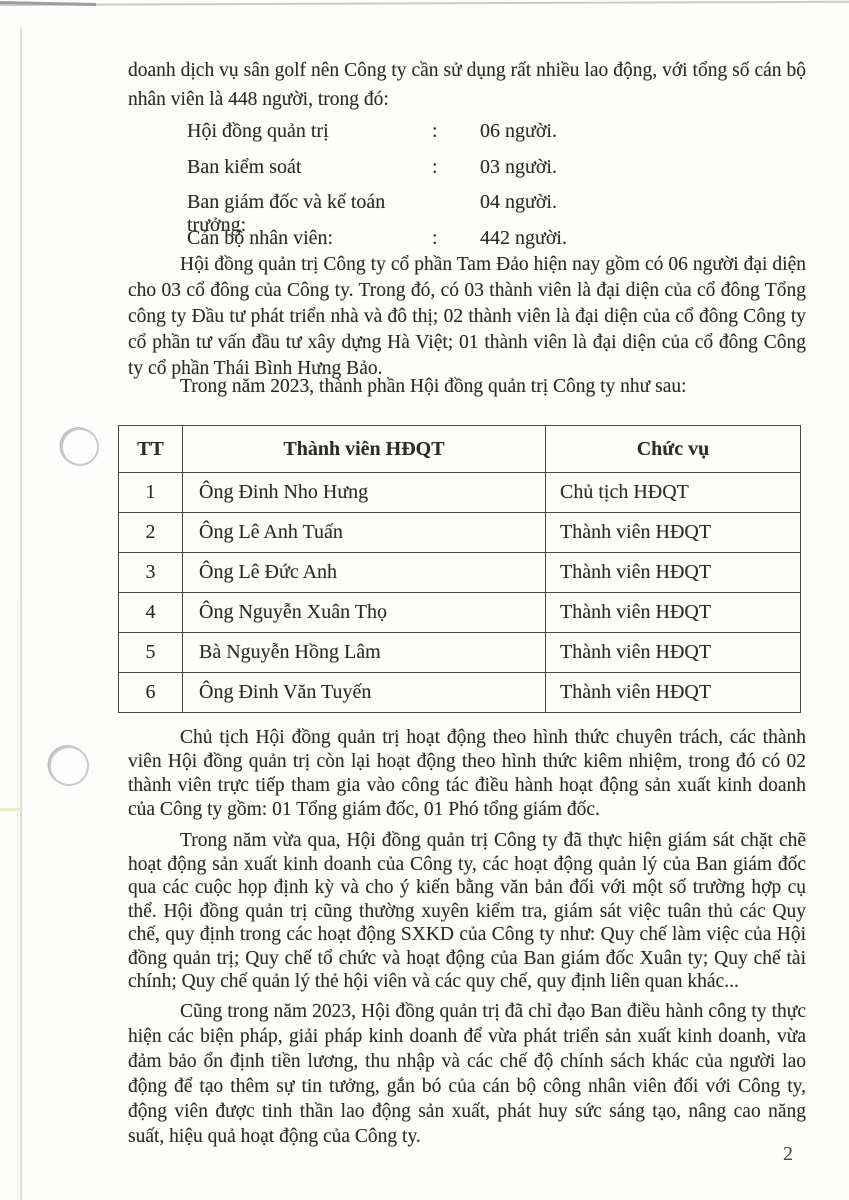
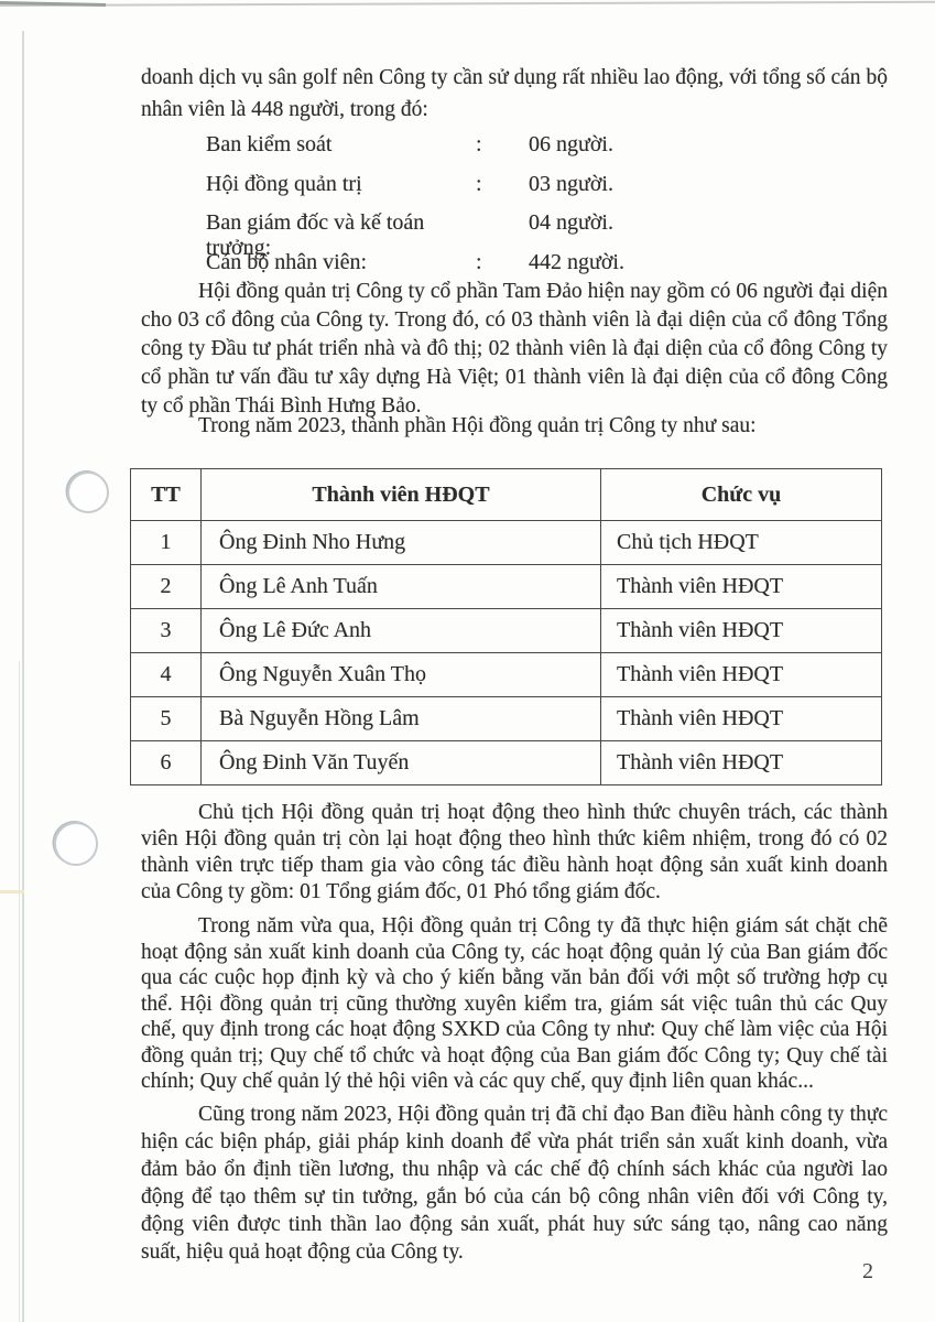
  doanh dịch vụ sân golf nên Công ty cần sử dụng rất nhiều lao động, với tổng số cán bộ nhân viên là 448 người, trong đó:
- Hội đồng quản trị
+ Ban kiểm soát
  :
  06 người.
- Ban kiểm soát
+ Hội đồng quản trị
  :
  03 người.
  Ban giám đốc và kế toán trưởng:
  04 người.
  Cán bộ nhân viên:
  :
  442 người.
  Hội đồng quản trị Công ty cổ phần Tam Đảo hiện nay gồm có 06 người đại diện cho 03 cổ đông của Công ty. Trong đó, có 03 thành viên là đại diện của cổ đông Tổng công ty Đầu tư phát triển nhà và đô thị; 02 thành viên là đại diện của cổ đông Công ty cổ phần tư vấn đầu tư xây dựng Hà Việt; 01 thành viên là đại diện của cổ đông Công ty cổ phần Thái Bình Hưng Bảo.
  Trong năm 2023, thành phần Hội đồng quản trị Công ty như sau:
  TT	Thành viên HĐQT	Chức vụ
  1	Ông Đinh Nho Hưng	Chủ tịch HĐQT
  2	Ông Lê Anh Tuấn	Thành viên HĐQT
  3	Ông Lê Đức Anh	Thành viên HĐQT
  4	Ông Nguyễn Xuân Thọ	Thành viên HĐQT
  5	Bà Nguyễn Hồng Lâm	Thành viên HĐQT
  6	Ông Đinh Văn Tuyến	Thành viên HĐQT
  Chủ tịch Hội đồng quản trị hoạt động theo hình thức chuyên trách, các thành viên Hội đồng quản trị còn lại hoạt động theo hình thức kiêm nhiệm, trong đó có 02 thành viên trực tiếp tham gia vào công tác điều hành hoạt động sản xuất kinh doanh của Công ty gồm: 01 Tổng giám đốc, 01 Phó tổng giám đốc.
- Trong năm vừa qua, Hội đồng quản trị Công ty đã thực hiện giám sát chặt chẽ hoạt động sản xuất kinh doanh của Công ty, các hoạt động quản lý của Ban giám đốc qua các cuộc họp định kỳ và cho ý kiến bằng văn bản đối với một số trường hợp cụ thể. Hội đồng quản trị cũng thường xuyên kiểm tra, giám sát việc tuân thủ các Quy chế, quy định trong các hoạt động SXKD của Công ty như: Quy chế làm việc của Hội đồng quản trị; Quy chế tổ chức và hoạt động của Ban giám đốc Xuân ty; Quy chế tài chính; Quy chế quản lý thẻ hội viên và các quy chế, quy định liên quan khác...
+ Trong năm vừa qua, Hội đồng quản trị Công ty đã thực hiện giám sát chặt chẽ hoạt động sản xuất kinh doanh của Công ty, các hoạt động quản lý của Ban giám đốc qua các cuộc họp định kỳ và cho ý kiến bằng văn bản đối với một số trường hợp cụ thể. Hội đồng quản trị cũng thường xuyên kiểm tra, giám sát việc tuân thủ các Quy chế, quy định trong các hoạt động SXKD của Công ty như: Quy chế làm việc của Hội đồng quản trị; Quy chế tổ chức và hoạt động của Ban giám đốc Công ty; Quy chế tài chính; Quy chế quản lý thẻ hội viên và các quy chế, quy định liên quan khác...
  Cũng trong năm 2023, Hội đồng quản trị đã chỉ đạo Ban điều hành công ty thực hiện các biện pháp, giải pháp kinh doanh để vừa phát triển sản xuất kinh doanh, vừa đảm bảo ổn định tiền lương, thu nhập và các chế độ chính sách khác của người lao động để tạo thêm sự tin tưởng, gắn bó của cán bộ công nhân viên đối với Công ty, động viên được tinh thần lao động sản xuất, phát huy sức sáng tạo, nâng cao năng suất, hiệu quả hoạt động của Công ty.
  2
